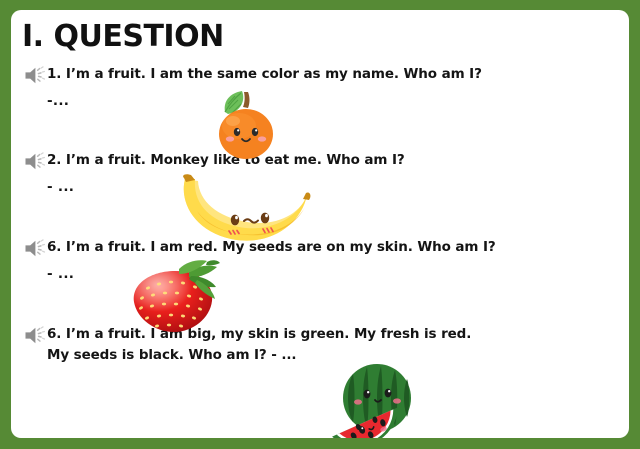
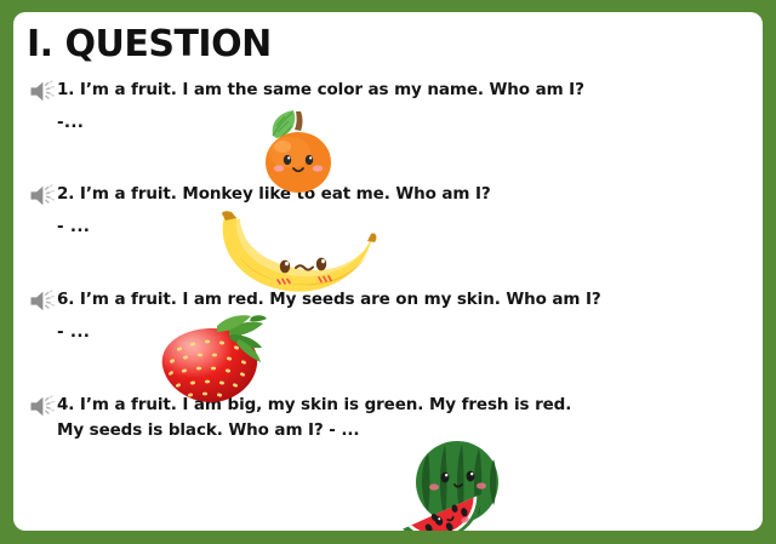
  I. QUESTION
  1. I’m a fruit. I am the same color as my name. Who am I?
  -...
  2. I’m a fruit. Monkey like to eat me. Who am I?
  - ...
  6. I’m a fruit. I am red. My seeds are on my skin. Who am I?
  - ...
- 6. I’m a fruit. I am big, my skin is green. My fresh is red.
+ 4. I’m a fruit. I am big, my skin is green. My fresh is red.
  My seeds is black. Who am I? - ...
